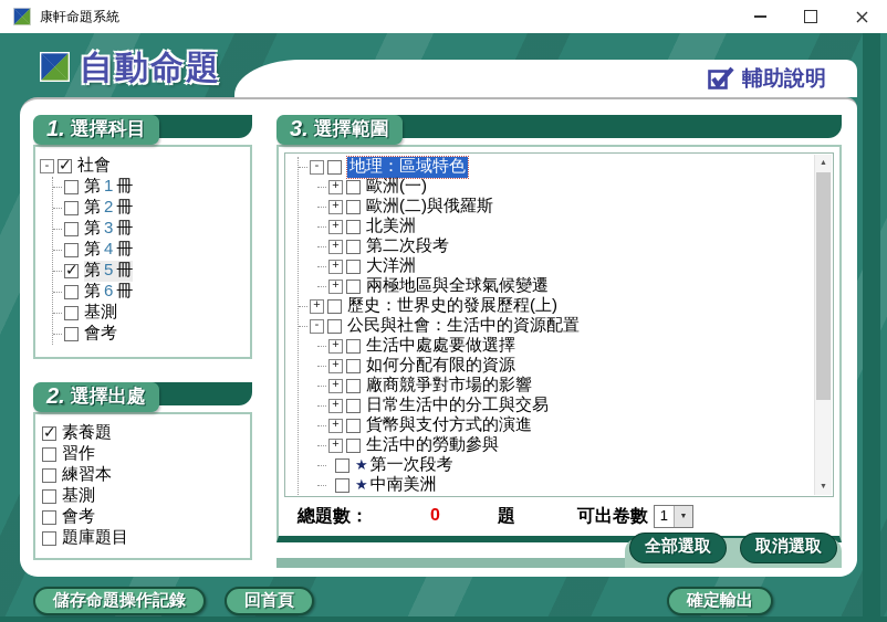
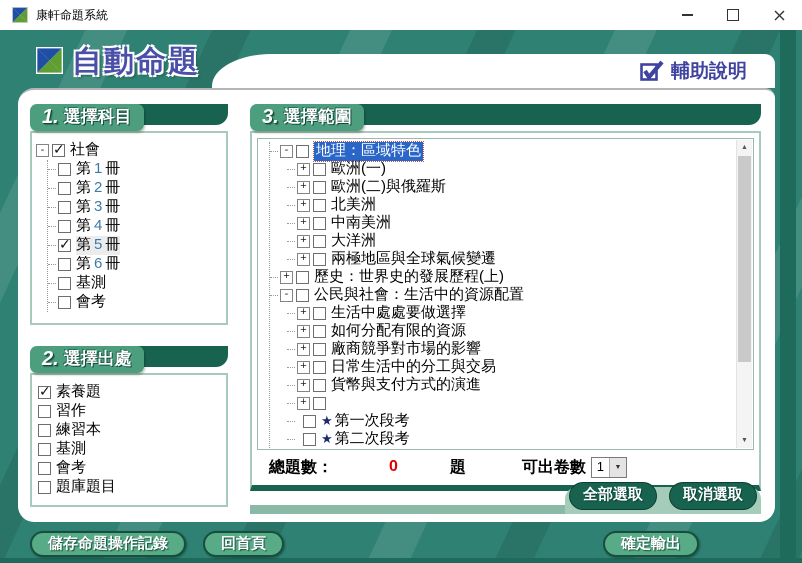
  康軒命題系統
  自動命題
  輔助說明
  1.
  選擇科目
  社會
  第 1 冊
  第 2 冊
  第 3 冊
  第 4 冊
  第 5 冊
  第 6 冊
  基測
  會考
  2.
  選擇出處
  素養題
  習作
  練習本
  基測
  會考
  題庫題目
  3.
  選擇範圍
  地理：區域特色
  歐洲(一)
  歐洲(二)與俄羅斯
  北美洲
- 第二次段考
+ 中南美洲
  大洋洲
  兩極地區與全球氣候變遷
  歷史：世界史的發展歷程(上)
  公民與社會：生活中的資源配置
  生活中處處要做選擇
  如何分配有限的資源
  廠商競爭對市場的影響
  日常生活中的分工與交易
  貨幣與支付方式的演進
- 生活中的勞動參與
  ★
  第一次段考
  ★
- 中南美洲
+ 第二次段考
  總題數：
  0
  題
  可出卷數
  1
  全部選取
  取消選取
  儲存命題操作記錄
  回首頁
  確定輸出
